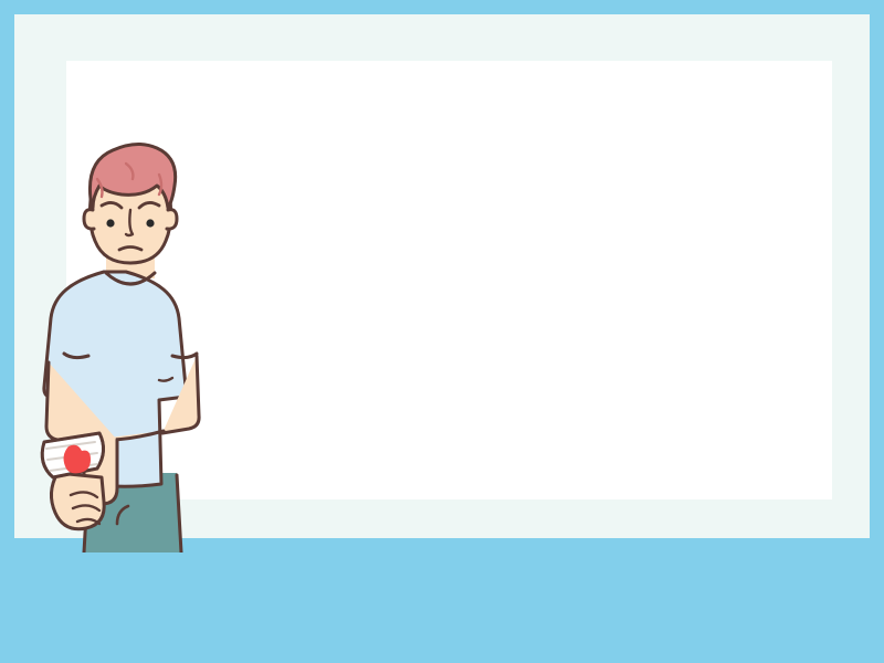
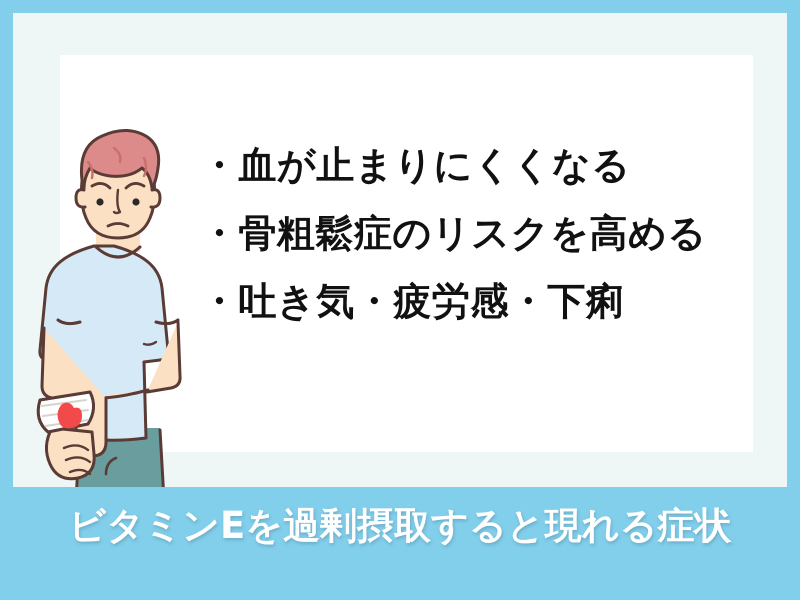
+ ・血が止まりにくくなる
+ ・骨粗鬆症のリスクを高める
+ ・吐き気・疲労感・下痢
+ ビタミンEを過剰摂取すると現れる症状
